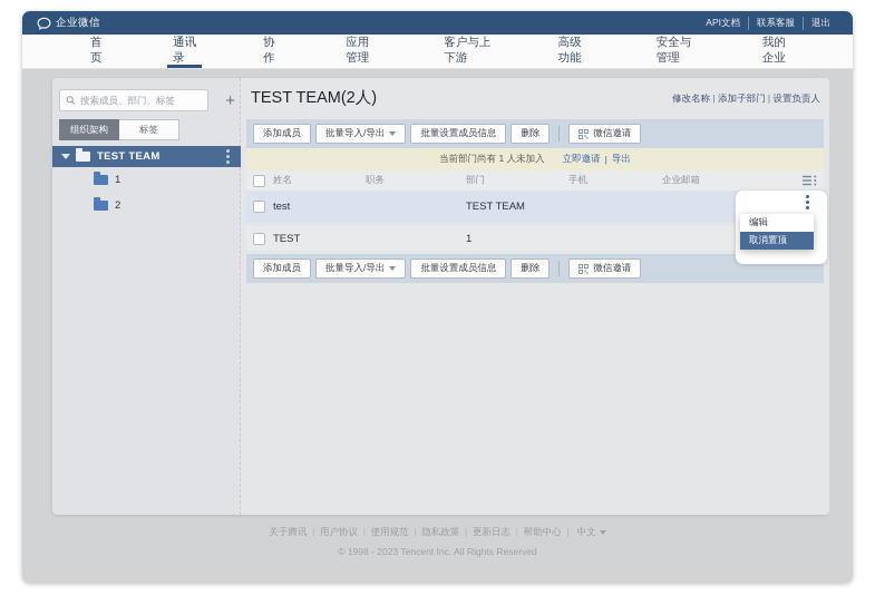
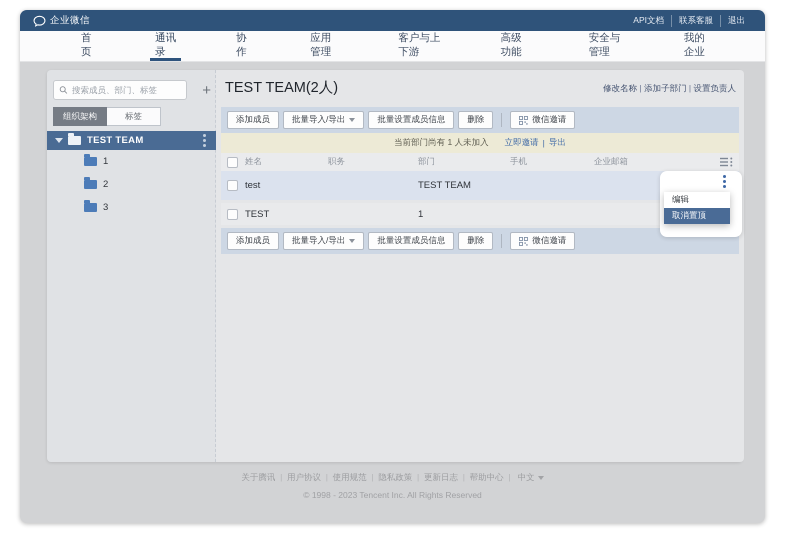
  企业微信
  API文档
  联系客服
  退出
  首页
  通讯录
  协作
  应用管理
  客户与上下游
  高级功能
  安全与管理
  我的企业
  搜索成员、部门、标签
  +
  组织架构
  标签
  TEST TEAM
  1
  2
+ 3
  TEST TEAM(2人)
  修改名称
  添加子部门
  设置负责人
  添加成员
  批量导入/导出
  批量设置成员信息
  删除
  微信邀请
  当前部门尚有 1 人未加入
  立即邀请
  |
  导出
  姓名
  职务
  部门
  手机
  企业邮箱
  test
  TEST TEAM
  TEST
  1
  添加成员
  批量导入/导出
  批量设置成员信息
  删除
  微信邀请
  编辑
  取消置顶
  关于腾讯
  用户协议
  使用规范
  隐私政策
  更新日志
  帮助中心
  中文
  © 1998 - 2023 Tencent Inc. All Rights Reserved
